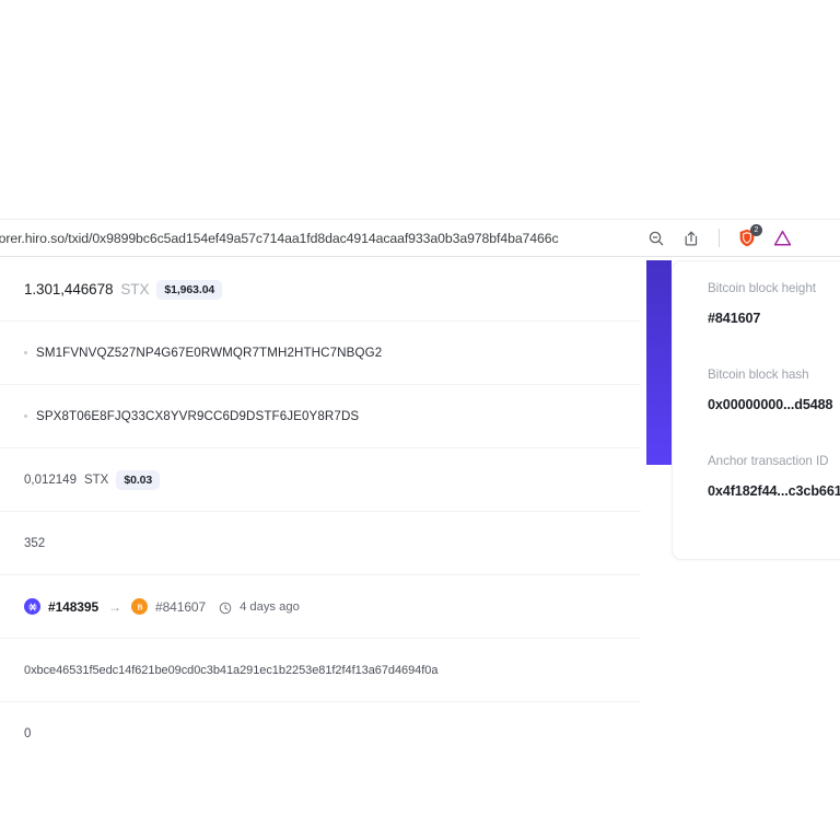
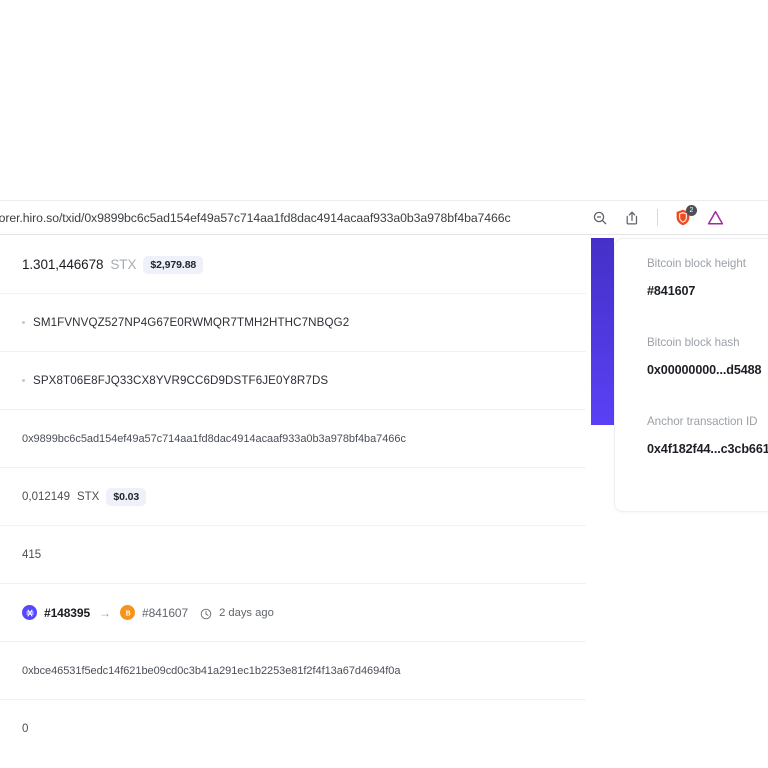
  orer.hiro.so/txid/0x9899bc6c5ad154ef49a57c714aa1fd8dac4914acaaf933a0b3a978bf4ba7466c
  1.301,446678
  STX
- $1,963.04
+ $2,979.88
  SM1FVNVQZ527NP4G67E0RWMQR7TMH2HTHC7NBQG2
  SPX8T06E8FJQ33CX8YVR9CC6D9DSTF6JE0Y8R7DS
+ 0x9899bc6c5ad154ef49a57c714aa1fd8dac4914acaaf933a0b3a978bf4ba7466c
  0,012149
  STX
  $0.03
- 352
+ 415
  #148395
  →
  B
  #841607
- 4 days ago
+ 2 days ago
  0xbce46531f5edc14f621be09cd0c3b41a291ec1b2253e81f2f4f13a67d4694f0a
  0
  Bitcoin block height
  #841607
  Bitcoin block hash
  0x00000000...d5488
  Anchor transaction ID
  0x4f182f44...c3cb661
